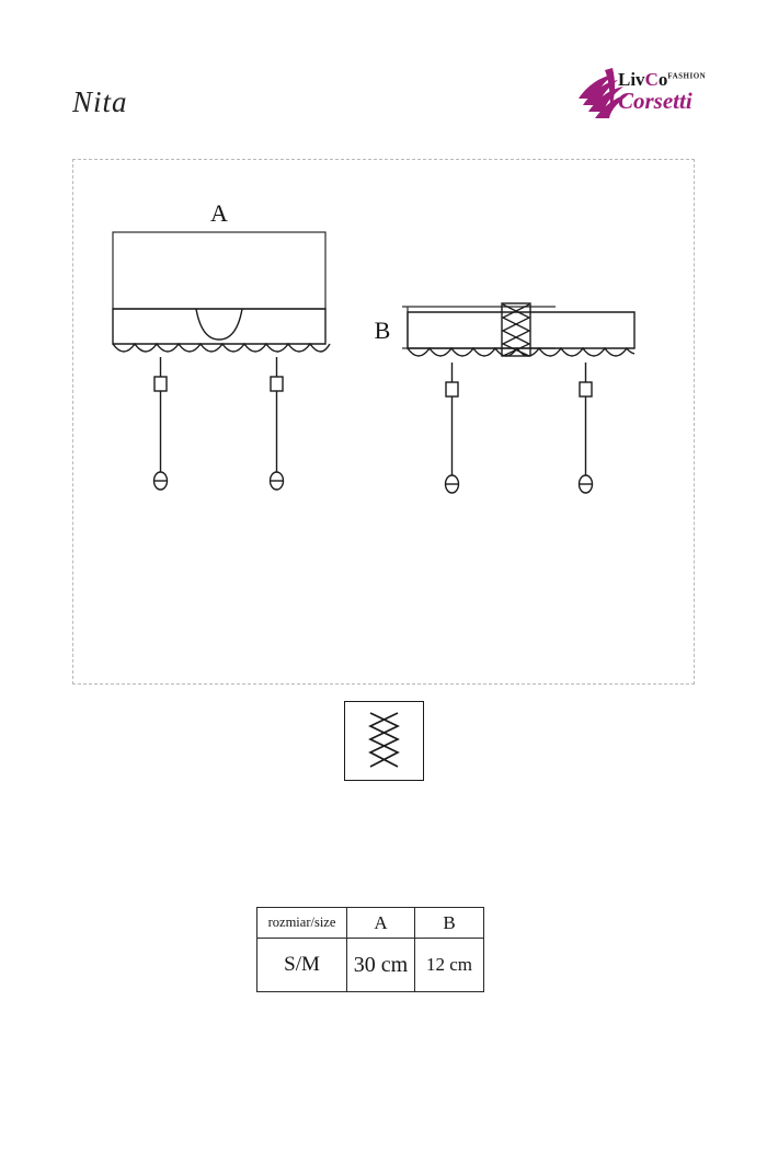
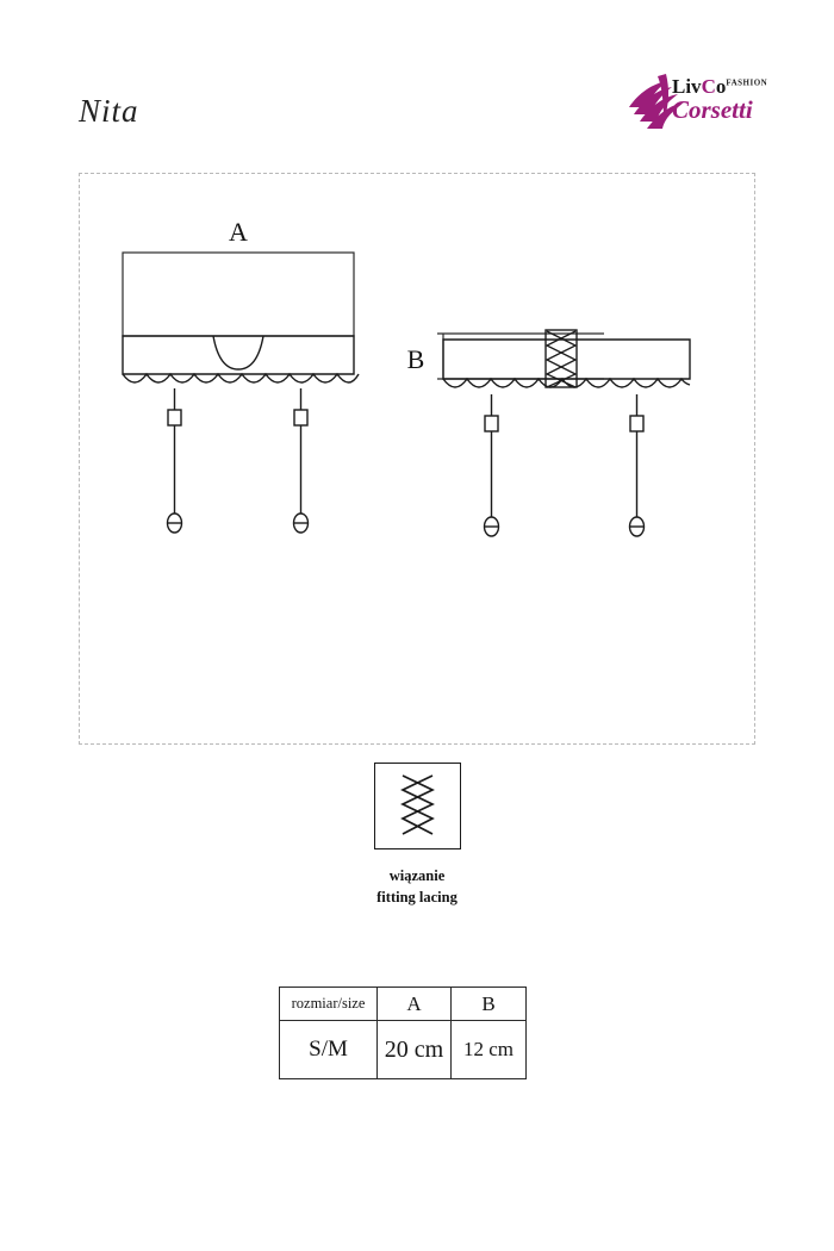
  Nita
  LivCoFASHION
  Corsetti
  A
  B
+ wiązanie
+ fitting lacing
  rozmiar/size	A	B
- S/M	30 cm	12 cm
+ S/M	20 cm	12 cm
